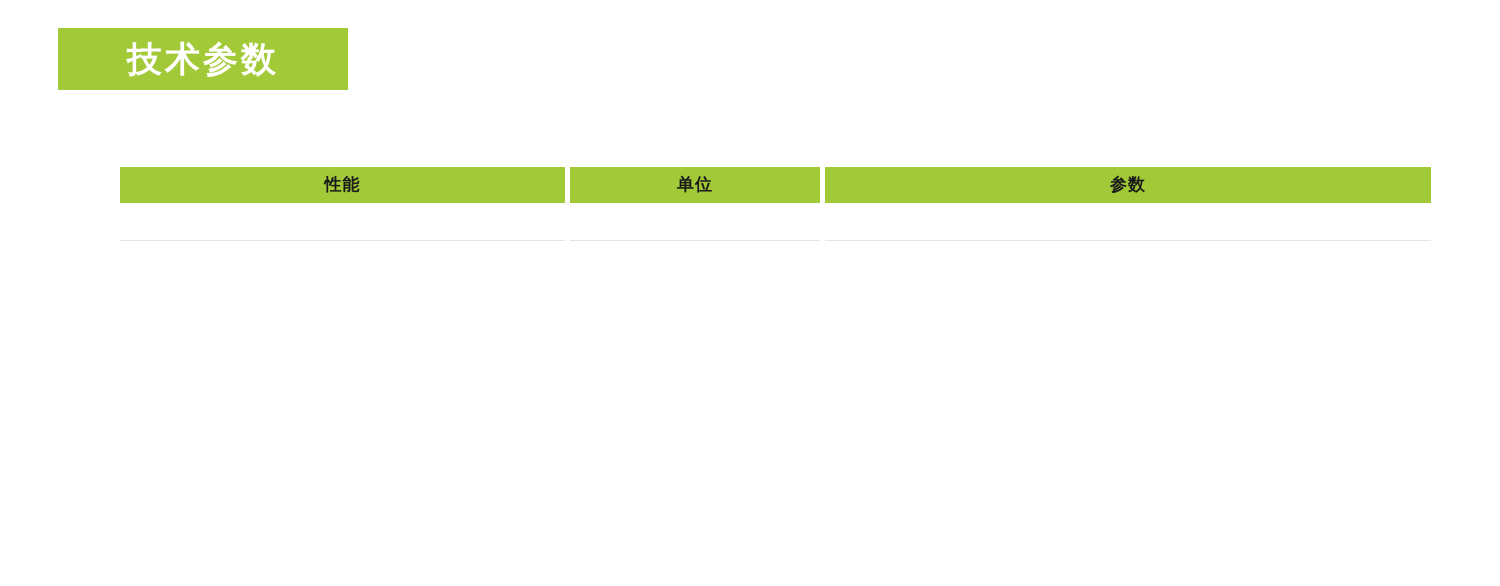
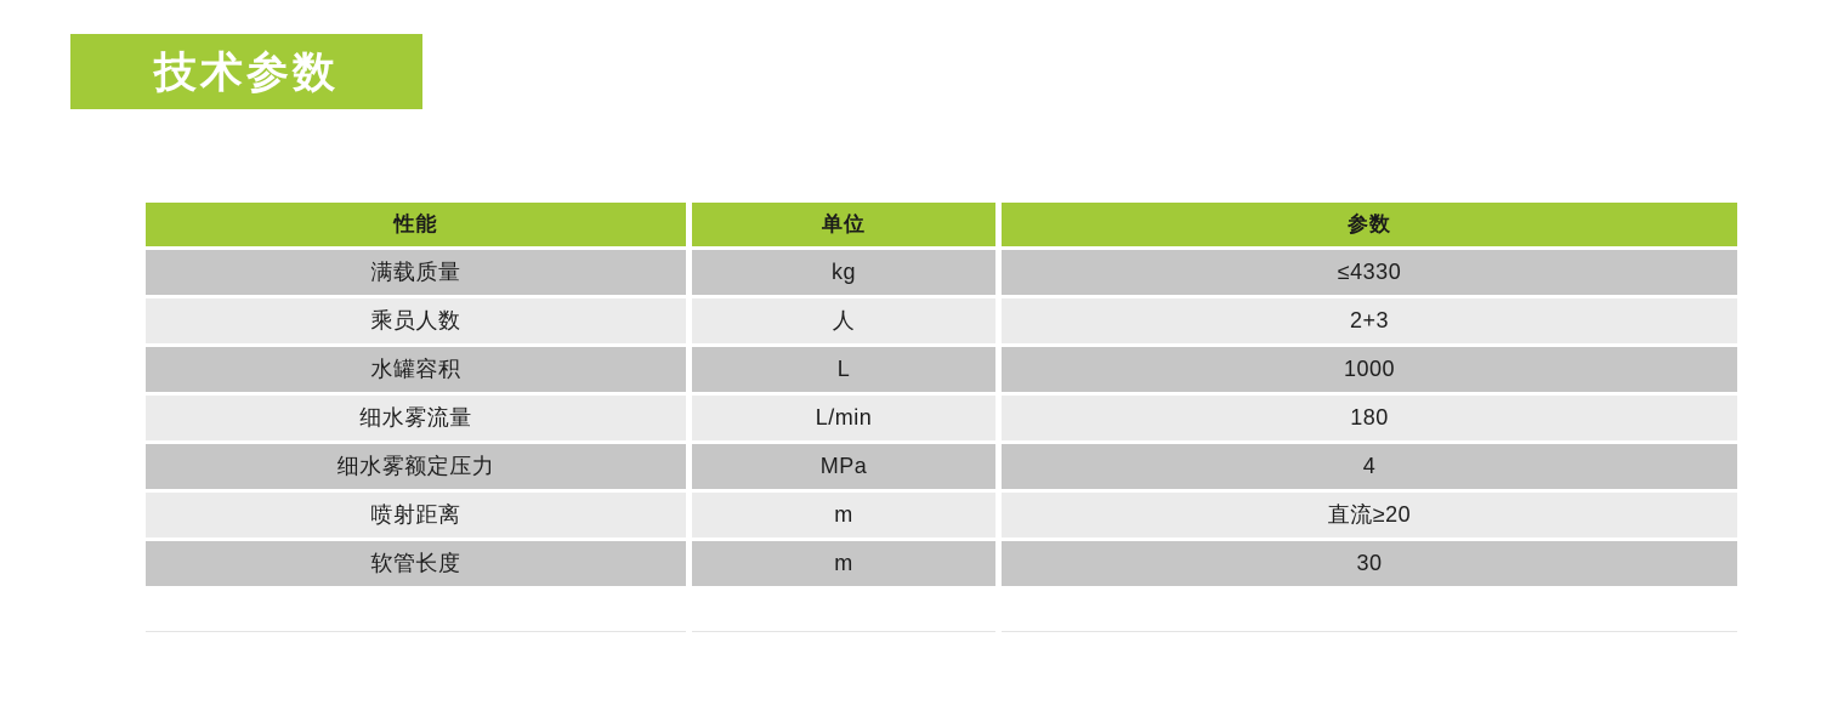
  技术参数
  性能	单位	参数
+ 满载质量	kg	≤4330
+ 乘员人数	人	2+3
+ 水罐容积	L	1000
+ 细水雾流量	L/min	180
+ 细水雾额定压力	MPa	4
+ 喷射距离	m	直流≥20
+ 软管长度	m	30
